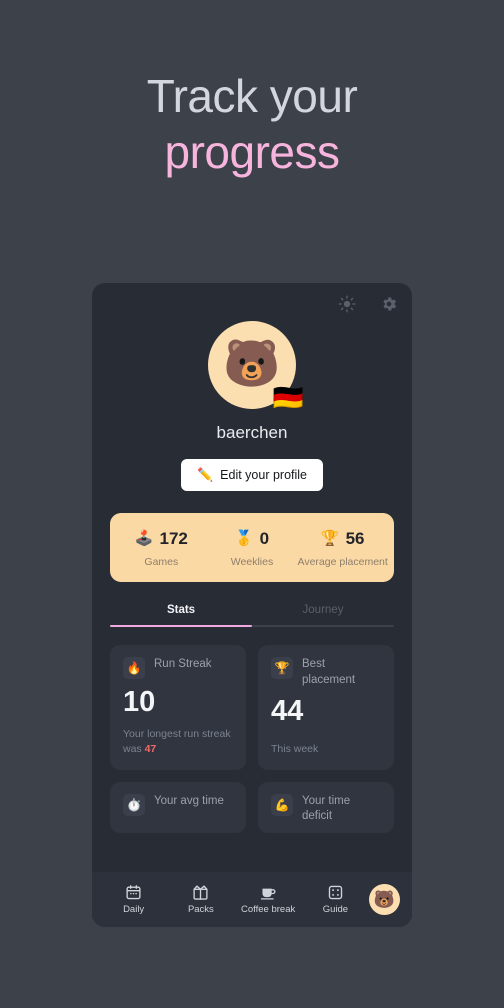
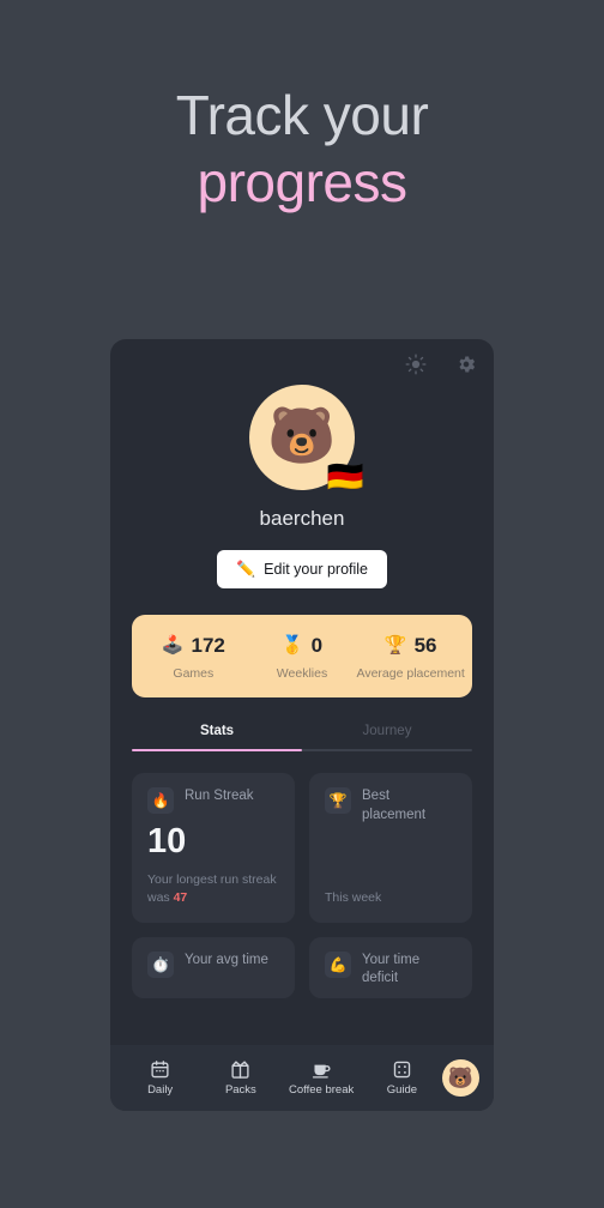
  Track your
  progress
  🐻
  🇩🇪
  baerchen
  ✏️
  Edit your profile
  🕹️
  172
  Games
  🥇
  0
  Weeklies
  🏆
  56
  Average placement
  Stats
  Journey
  🔥
  Run Streak
  10
  Your longest run streak was 47
  🏆
  Best placement
- 44
  This week
  ⏱️
  Your avg time
  💪
  Your time deficit
  Daily
  Packs
  Coffee break
  Guide
  🐻
